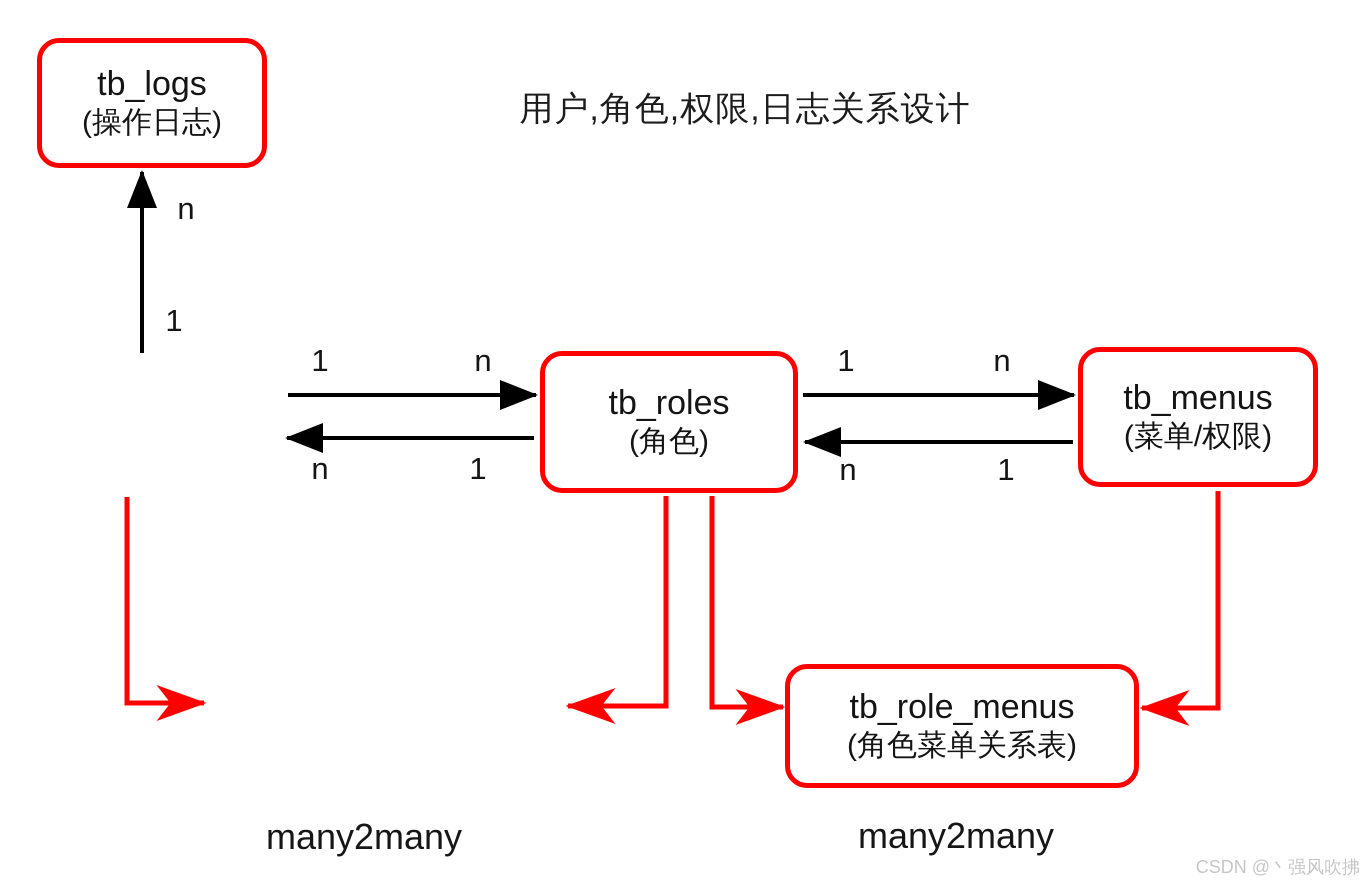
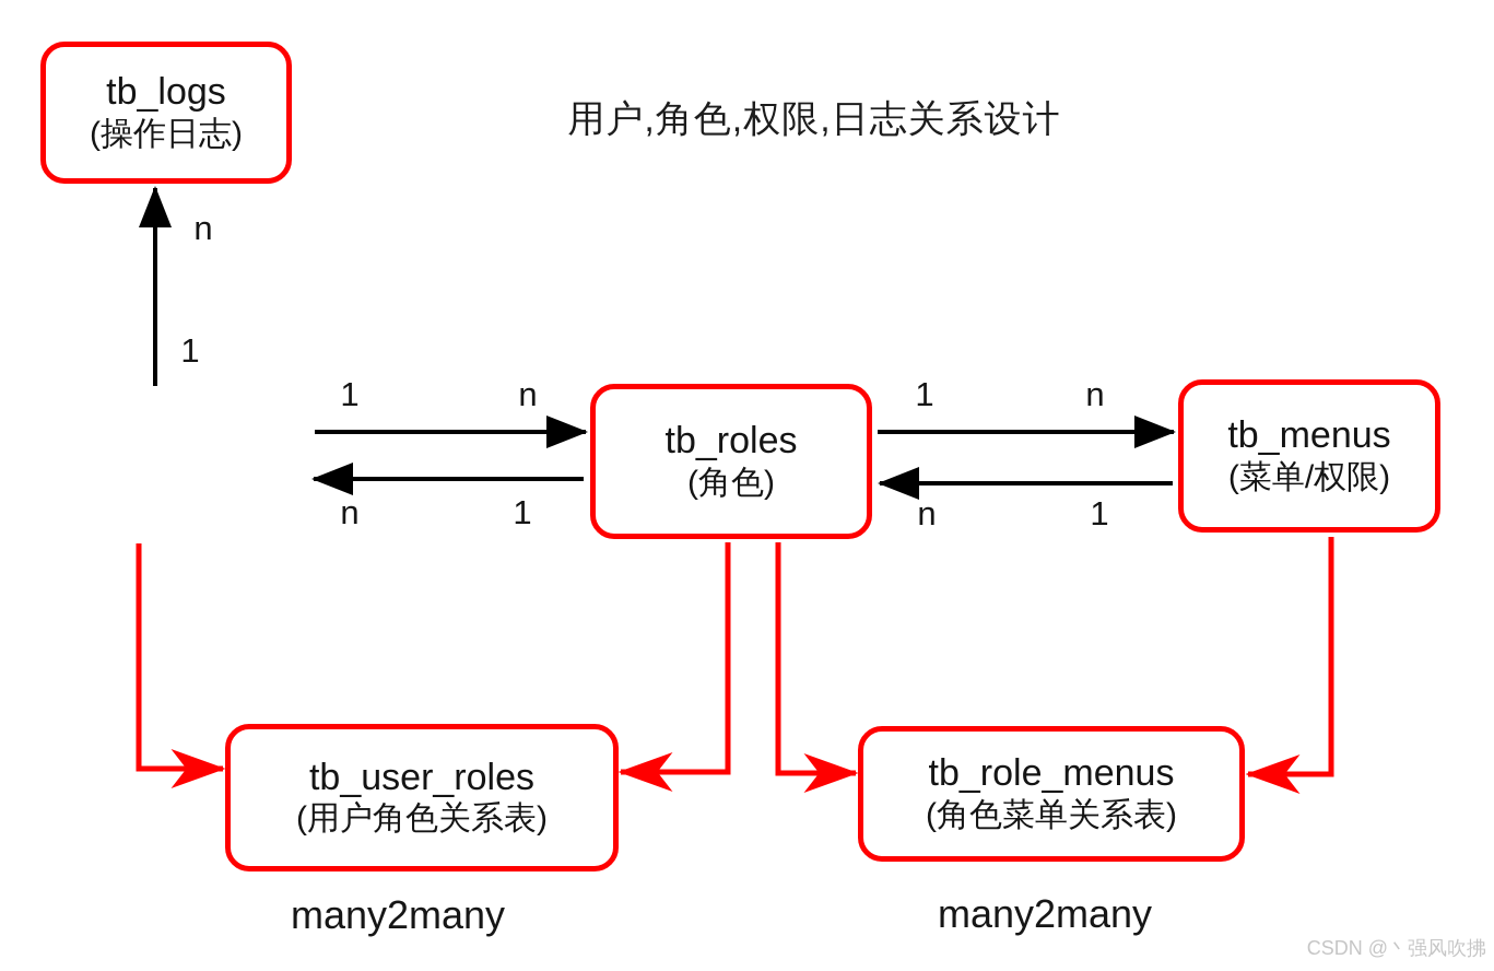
  用户,角色,权限,日志关系设计
  tb_logs
  (操作日志)
  tb_roles
  (角色)
  tb_menus
  (菜单/权限)
+ tb_user_roles
+ (用户角色关系表)
  tb_role_menus
  (角色菜单关系表)
  1
  n
  1
  n
  1
  n
  1
  n
  1
  n
  many2many
  many2many
  CSDN @丶强风吹拂
